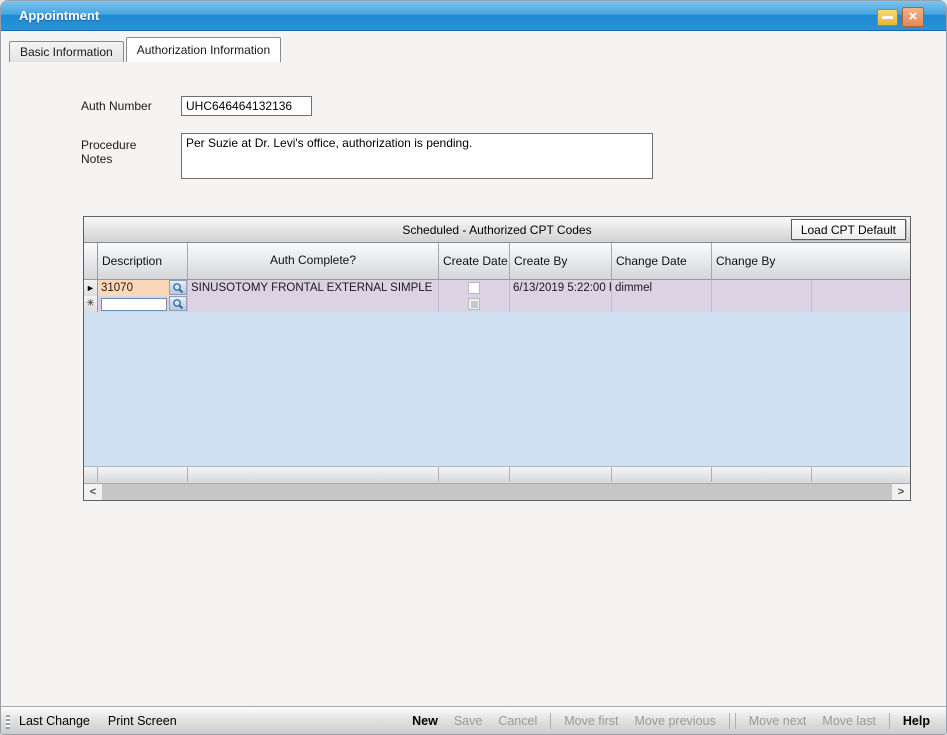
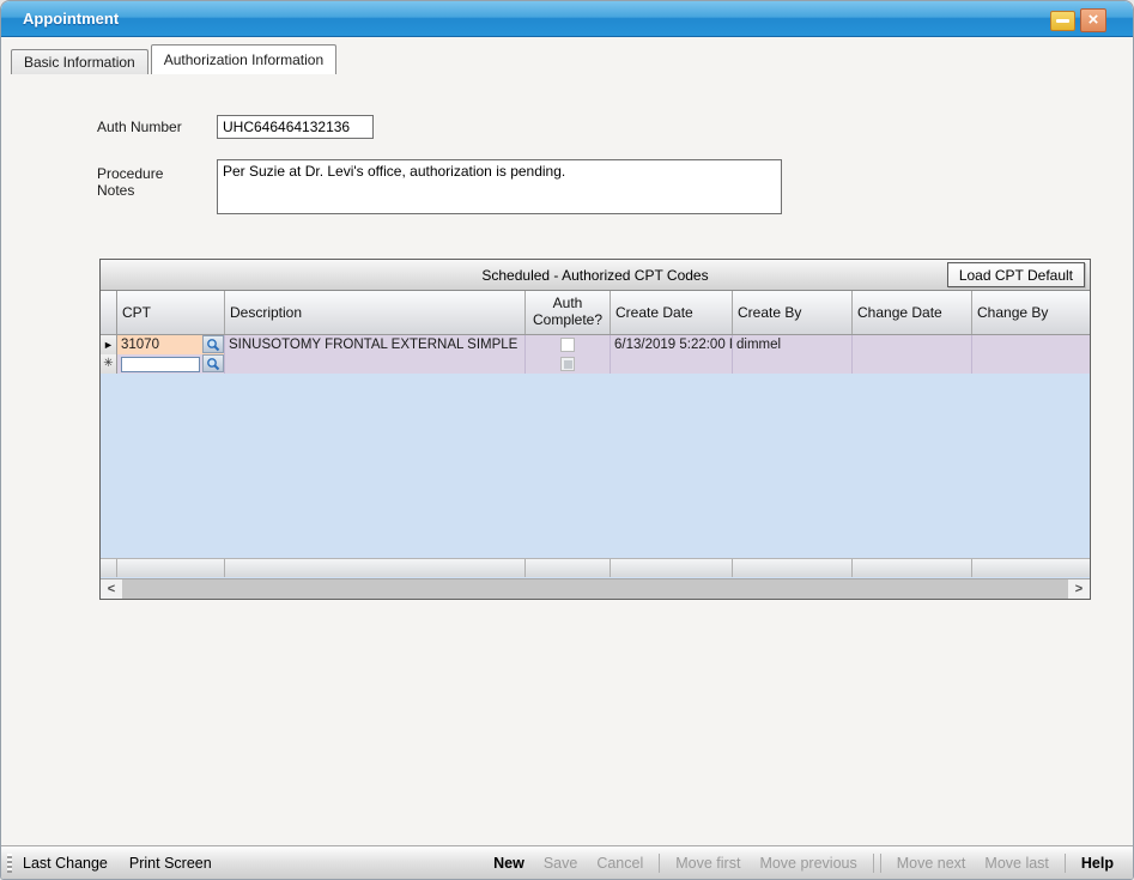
  Appointment
  ×
  Basic Information
  Authorization Information
  Auth Number
  UHC646464132136
  Procedure
  Notes
  Per Suzie at Dr. Levi's office, authorization is pending.
  Scheduled - Authorized CPT Codes
  Load CPT Default
+ CPT
  Description
  Auth Complete?
  Create Date
  Create By
  Change Date
  Change By
  ►
  31070
  SINUSOTOMY FRONTAL EXTERNAL SIMPLE
  6/13/2019 5:22:00
  dimmel
  ✳
  <
  >
  Last Change
  Print Screen
  New
  Save
  Cancel
  Move first
  Move previous
  Move next
  Move last
  Help
